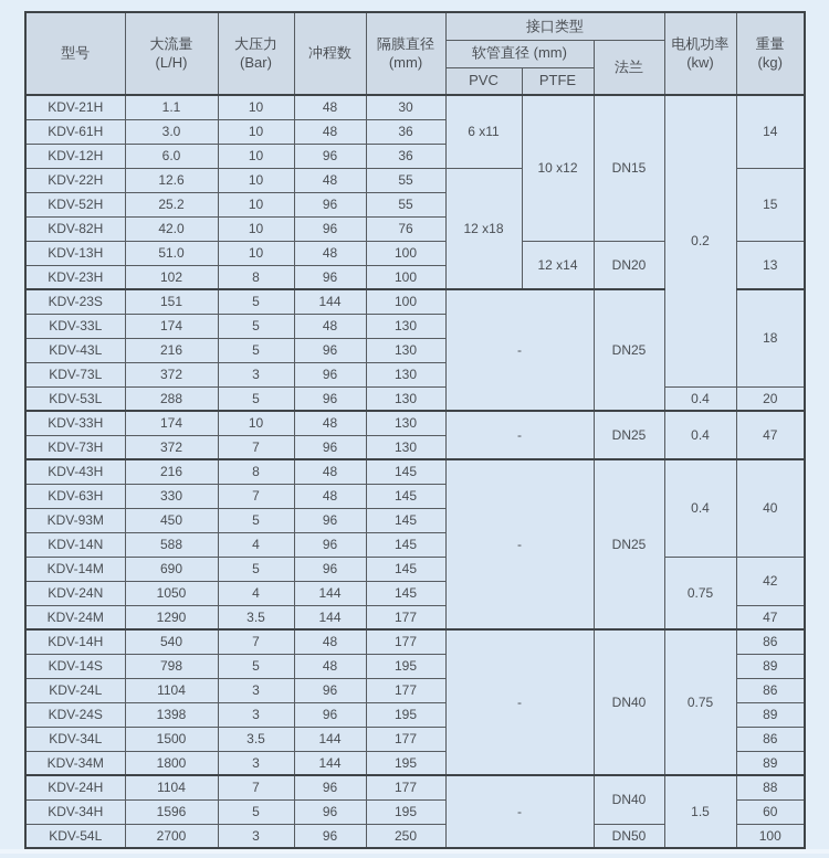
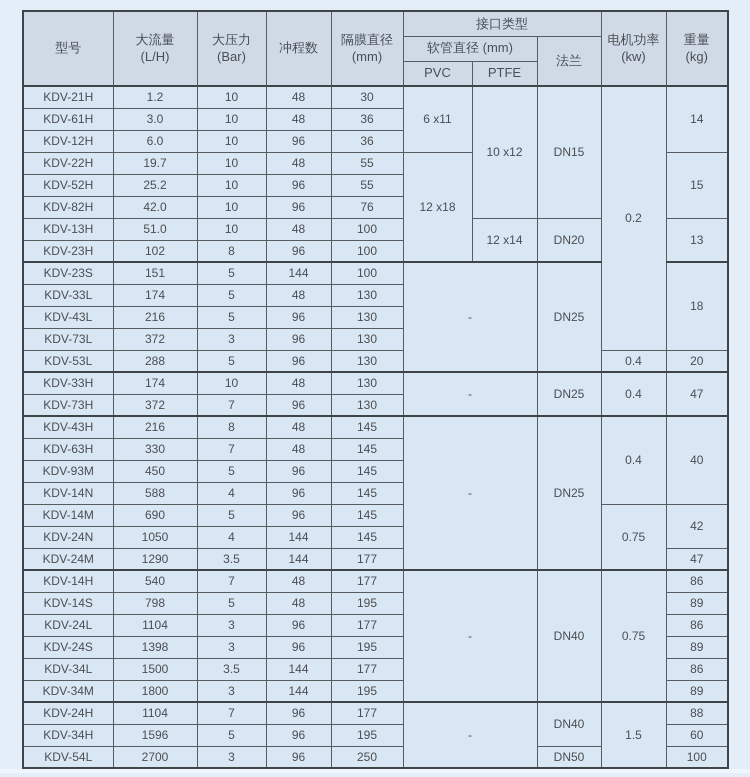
  型号	大流量 (L/H)	大压力 (Bar)	冲程数	隔膜直径 (mm)	接口类型	电机功率 (kw)	重量 (kg)
  软管直径 (mm)	法兰
  PVC	PTFE
- KDV-21H	1.1	10	48	30	6 x11	10 x12	DN15	0.2	14
+ KDV-21H	1.2	10	48	30	6 x11	10 x12	DN15	0.2	14
  KDV-61H	3.0	10	48	36
  KDV-12H	6.0	10	96	36
- KDV-22H	12.6	10	48	55	12 x18	15
+ KDV-22H	19.7	10	48	55	12 x18	15
  KDV-52H	25.2	10	96	55
  KDV-82H	42.0	10	96	76
  KDV-13H	51.0	10	48	100	12 x14	DN20	13
  KDV-23H	102	8	96	100
  KDV-23S	151	5	144	100	-	DN25	18
  KDV-33L	174	5	48	130
  KDV-43L	216	5	96	130
  KDV-73L	372	3	96	130
  KDV-53L	288	5	96	130	0.4	20
  KDV-33H	174	10	48	130	-	DN25	0.4	47
  KDV-73H	372	7	96	130
  KDV-43H	216	8	48	145	-	DN25	0.4	40
  KDV-63H	330	7	48	145
  KDV-93M	450	5	96	145
  KDV-14N	588	4	96	145
  KDV-14M	690	5	96	145	0.75	42
  KDV-24N	1050	4	144	145
  KDV-24M	1290	3.5	144	177	47
  KDV-14H	540	7	48	177	-	DN40	0.75	86
  KDV-14S	798	5	48	195	89
  KDV-24L	1104	3	96	177	86
  KDV-24S	1398	3	96	195	89
  KDV-34L	1500	3.5	144	177	86
  KDV-34M	1800	3	144	195	89
  KDV-24H	1104	7	96	177	-	DN40	1.5	88
  KDV-34H	1596	5	96	195	60
  KDV-54L	2700	3	96	250	DN50	100
